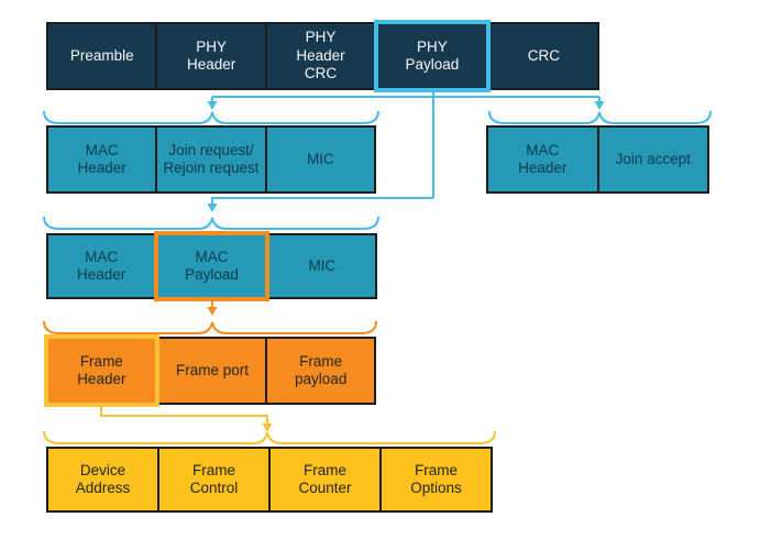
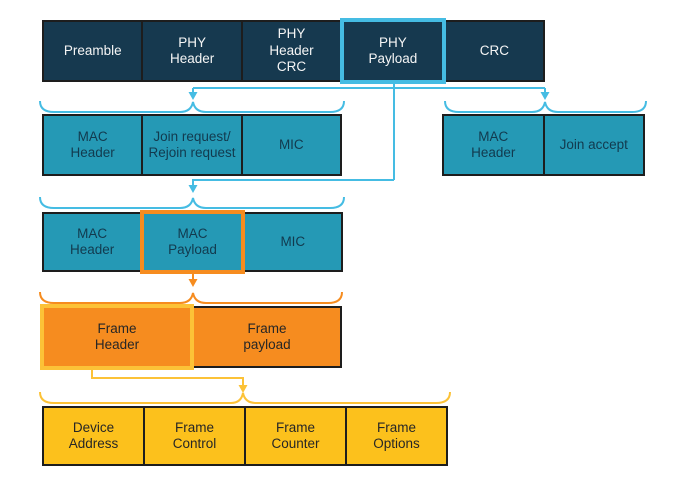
  Preamble
  PHY
  Header
  PHY
  Header
  CRC
  PHY
  Payload
  CRC
  MAC
  Header
  Join request/
  Rejoin request
  MIC
  MAC
  Header
  Join accept
  MAC
  Header
  MAC
  Payload
  MIC
  Frame
  Header
- Frame port
  Frame
  payload
  Device
  Address
  Frame
  Control
  Frame
  Counter
  Frame
  Options
